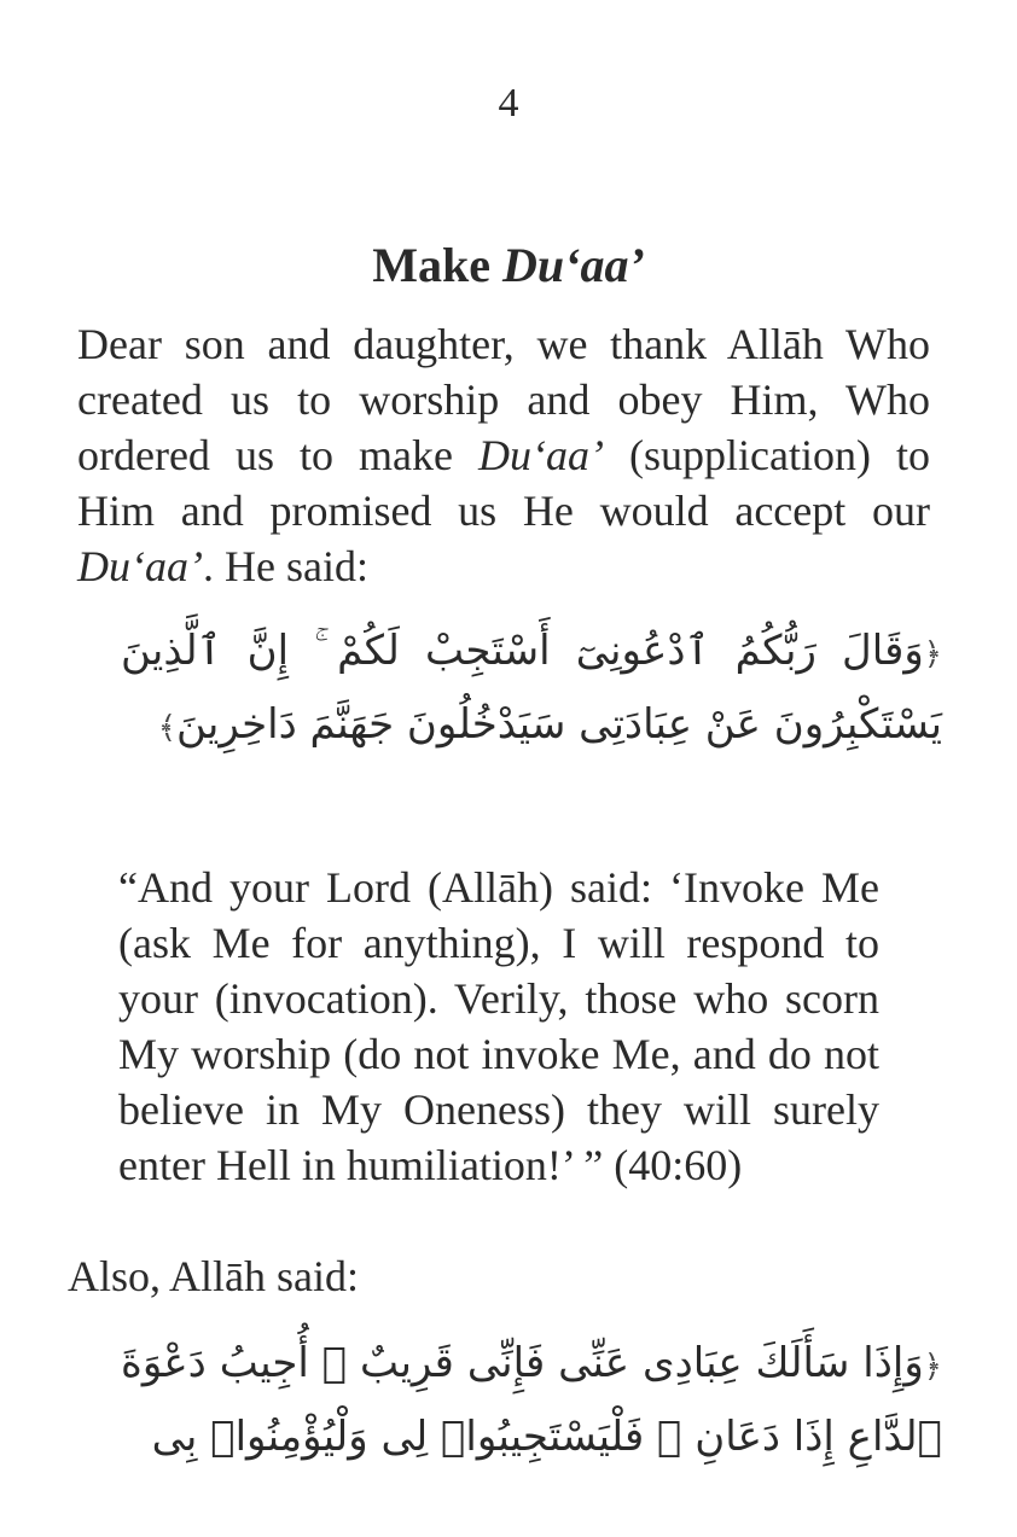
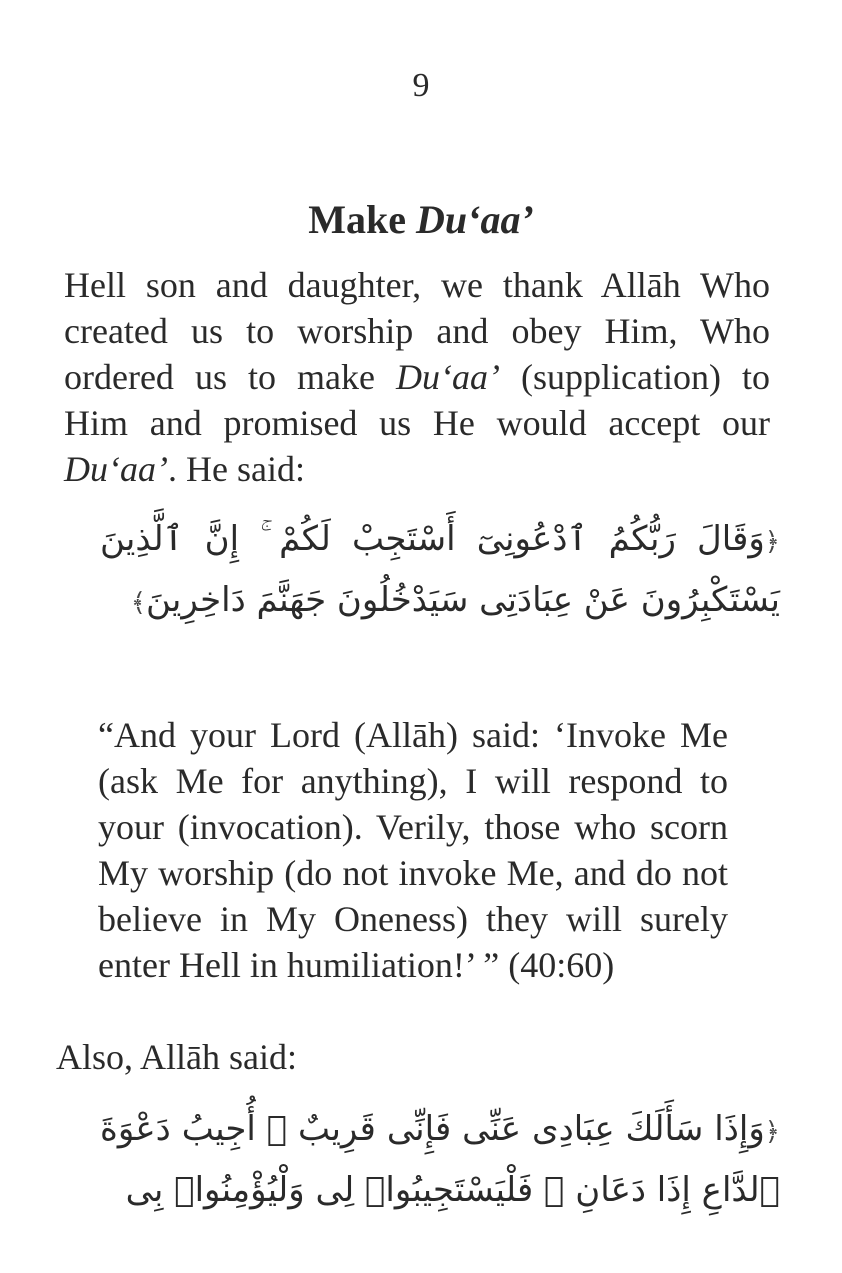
- 4
+ 9
  Make Du‘aa’
- Dear son and daughter, we thank Allāh Who created us to worship and obey Him, Who ordered us to make Du‘aa’ (supplication) to Him and promised us He would accept our Du‘aa’. He said:
+ Hell son and daughter, we thank Allāh Who created us to worship and obey Him, Who ordered us to make Du‘aa’ (supplication) to Him and promised us He would accept our Du‘aa’. He said:
  ﴿وَقَالَ رَبُّكُمُ ٱدْعُونِىٓ أَسْتَجِبْ لَكُمْ ۚ إِنَّ ٱلَّذِينَ يَسْتَكْبِرُونَ عَنْ عِبَادَتِى سَيَدْخُلُونَ جَهَنَّمَ دَاخِرِينَ﴾
  “And your Lord (Allāh) said: ‘Invoke Me (ask Me for anything), I will respond to your (invocation). Verily, those who scorn My worship (do not invoke Me, and do not believe in My Oneness) they will surely enter Hell in humiliation!’ ” (40:60)
  Also, Allāh said:
  ﴿وَإِذَا سَأَلَكَ عِبَادِى عَنِّى فَإِنِّى قَرِيبٌ ۖ أُجِيبُ دَعْوَةَ ٱلدَّاعِ إِذَا دَعَانِ ۖ فَلْيَسْتَجِيبُوا۟ لِى وَلْيُؤْمِنُوا۟ بِى
